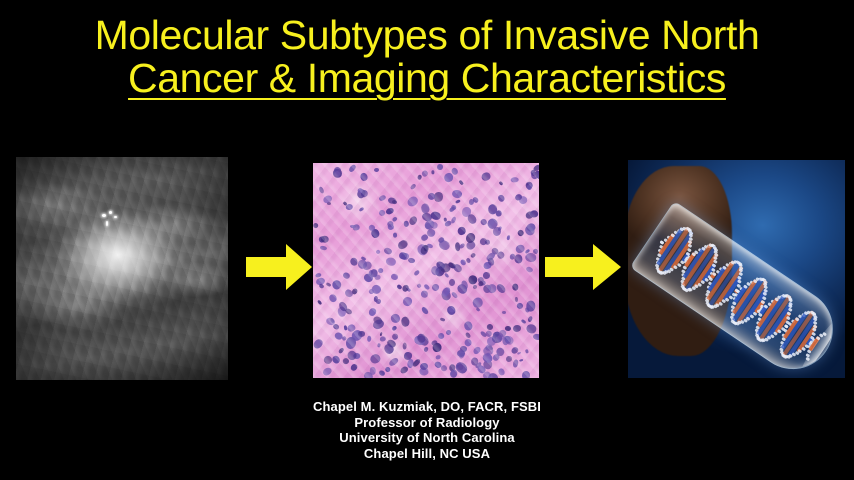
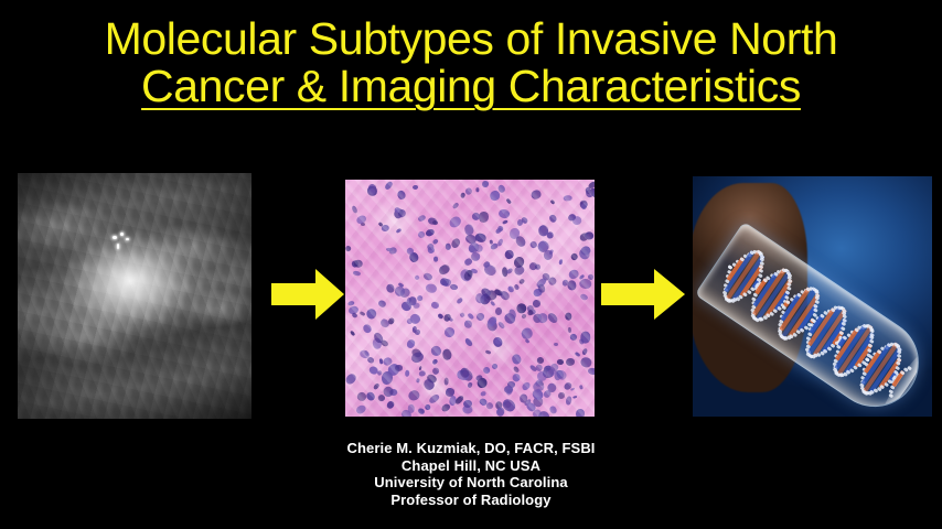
  Molecular Subtypes of Invasive North
  Cancer & Imaging Characteristics
- Chapel M. Kuzmiak, DO, FACR, FSBI
+ Cherie M. Kuzmiak, DO, FACR, FSBI
- Professor of Radiology
+ Chapel Hill, NC USA
  University of North Carolina
- Chapel Hill, NC USA
+ Professor of Radiology
